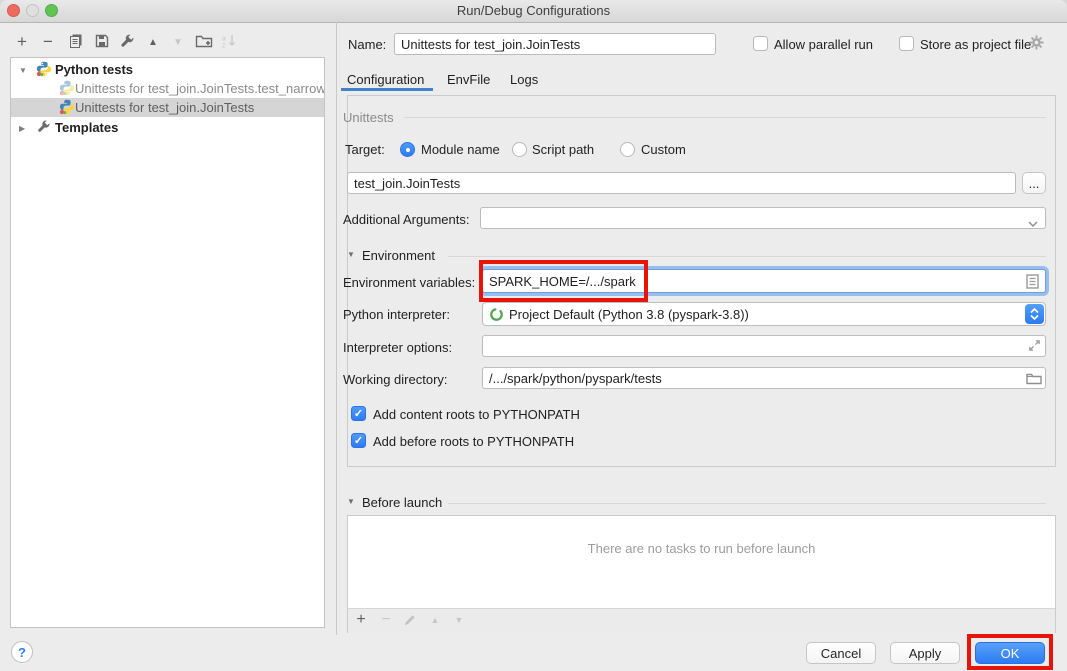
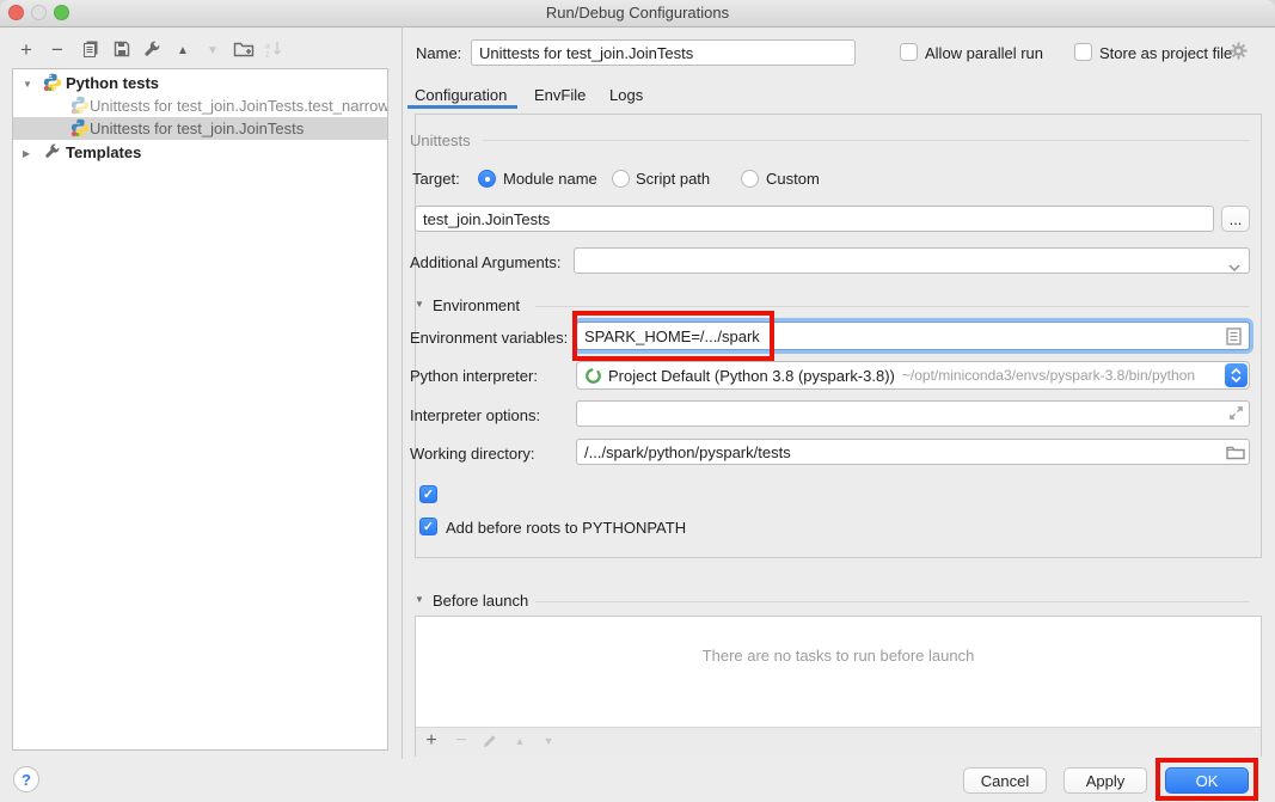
  Run/Debug Configurations
  +
  −
  ▲
  ▼
  ▼
  Python tests
  Unittests for test_join.JoinTests.test_narrow
  Unittests for test_join.JoinTests
  ▶
  Templates
  Name:
  Unittests for test_join.JoinTests
  Allow parallel run
  Store as project file
  Configuration
  EnvFile
  Logs
  Unittests
  Target:
  Module name
  Script path
  Custom
  test_join.JoinTests
  ...
  Additional Arguments:
  ▼
  Environment
  Environment variables:
  SPARK_HOME=/.../spark
  Python interpreter:
  Project Default (Python 3.8 (pyspark-3.8))
+ ~/opt/miniconda3/envs/pyspark-3.8/bin/python
  Interpreter options:
  Working directory:
  /.../spark/python/pyspark/tests
  ✓
- Add content roots to PYTHONPATH
  ✓
  Add before roots to PYTHONPATH
  ▼
  Before launch
  There are no tasks to run before launch
  +
  −
  ▲
  ▼
  ?
  Cancel
  Apply
  OK
